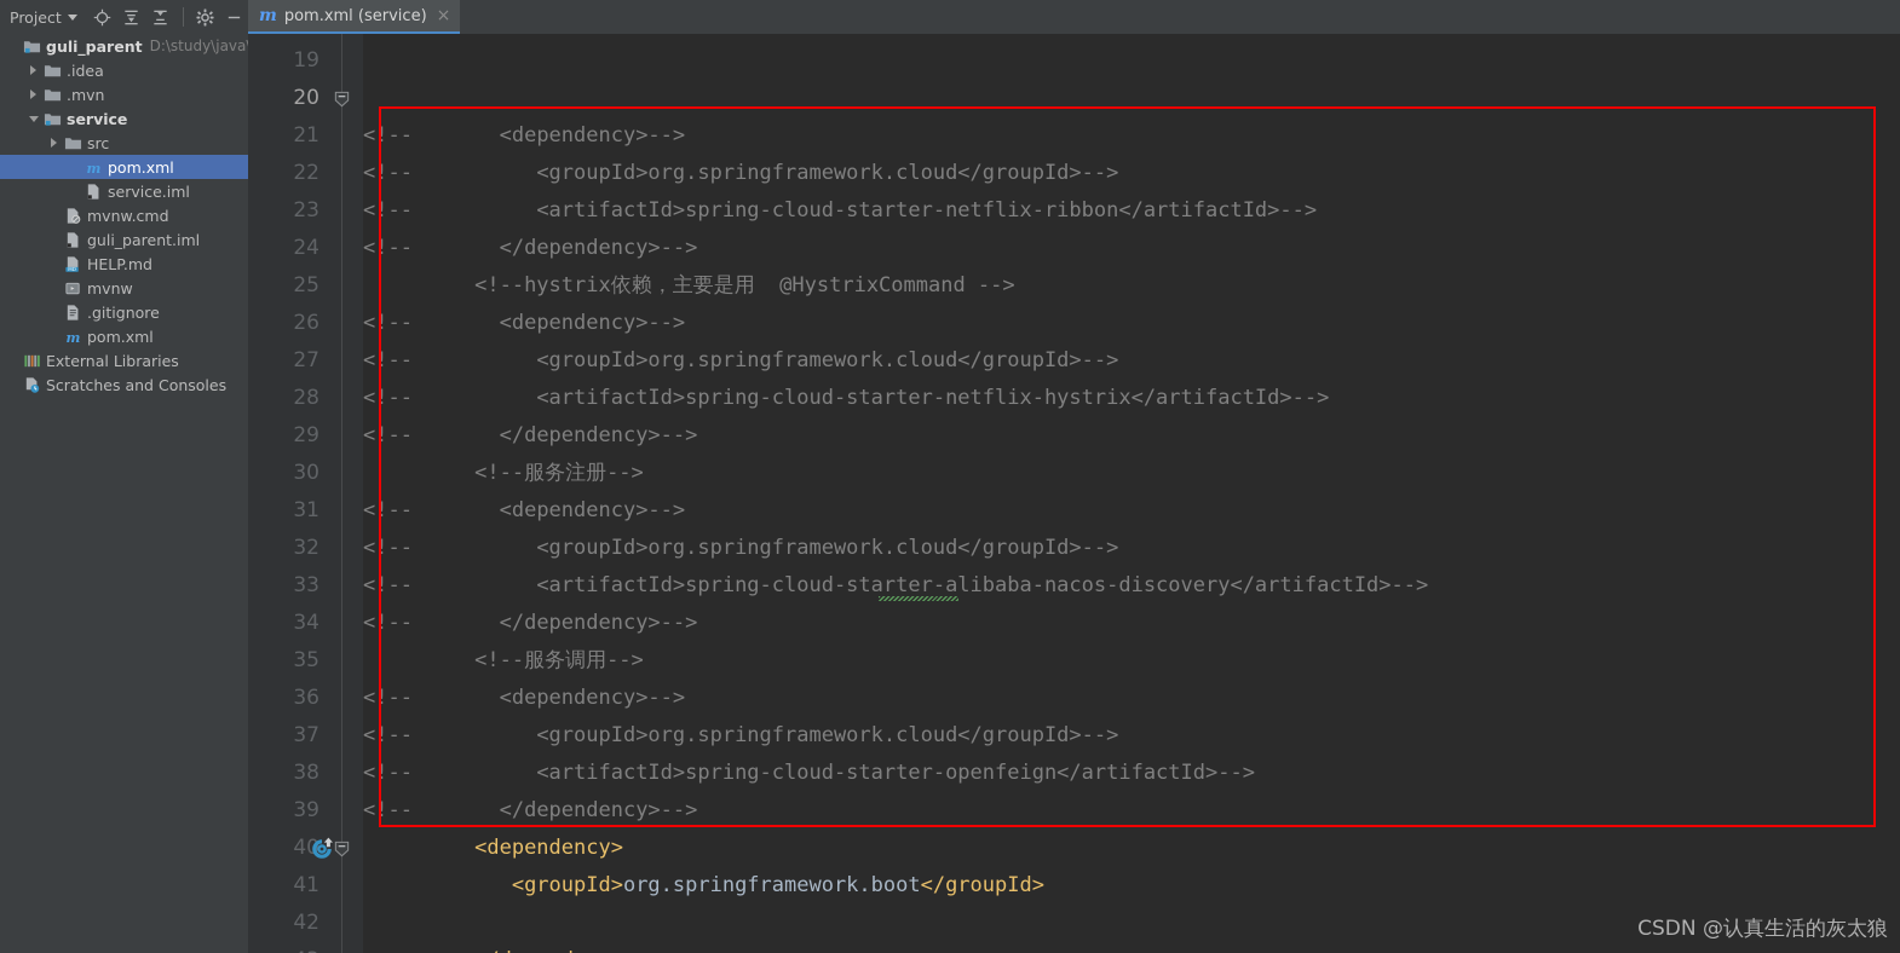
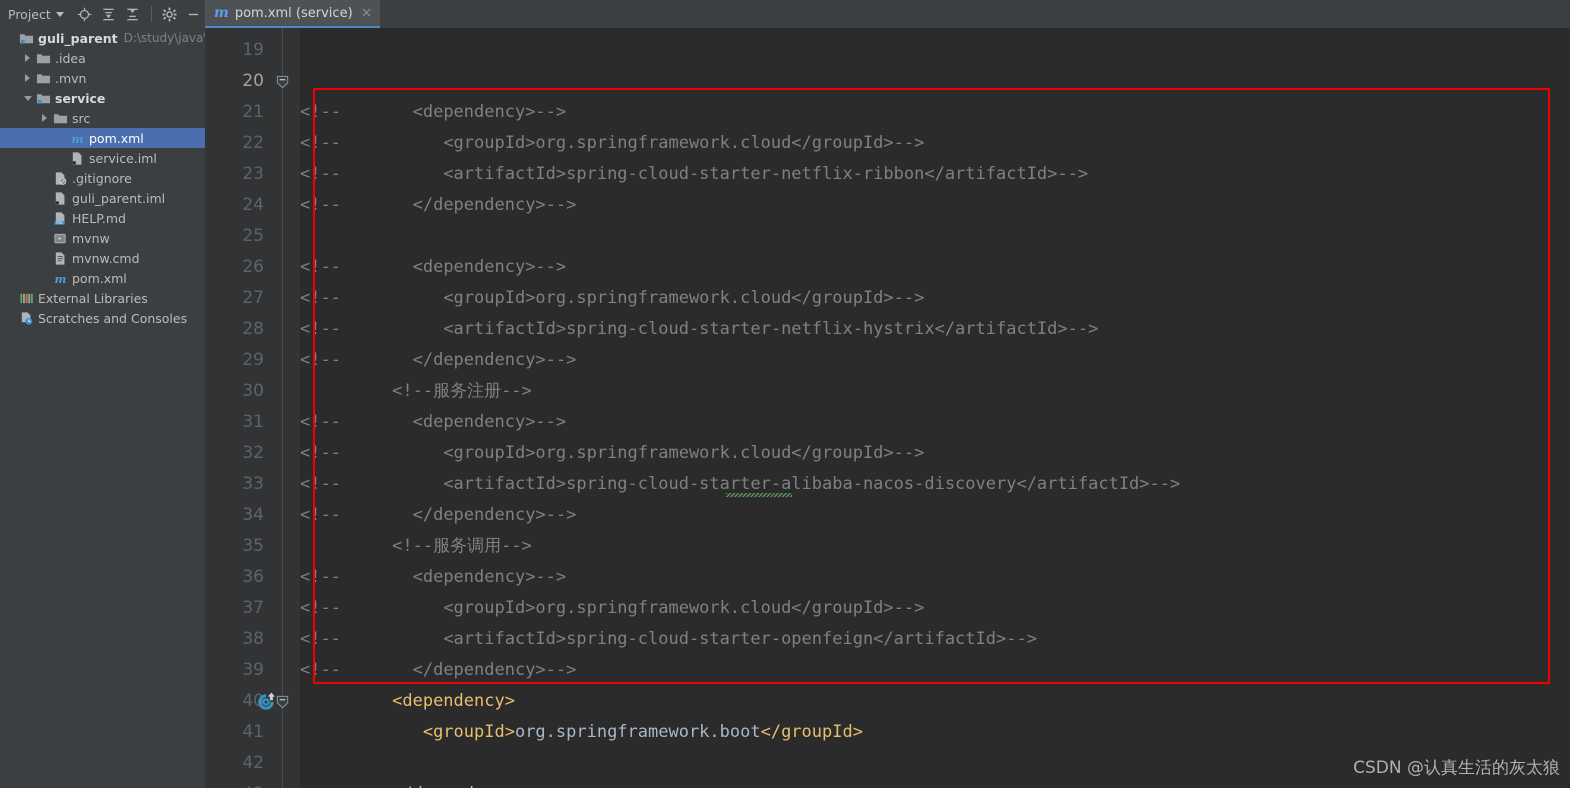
  Project
  m
  pom.xml (service)
  ×
  guli_parent
  D:\study\java
  .idea
  .mvn
  service
  src
  m
  pom.xml
  service.iml
- mvnw.cmd
+ .gitignore
  guli_parent.iml
  HELP.md
  mvnw
- .gitignore
+ mvnw.cmd
  m
  pom.xml
  External Libraries
  Scratches and Consoles
  19
  20
  21
  22
  23
  24
  25
  26
  27
  28
  29
  30
  31
  32
  33
  34
  35
  36
  37
  38
  39
  41
  42
  <!-- <dependency>-->
  <!-- <groupId>org.springframework.cloud</groupId>-->
  <!-- <artifactId>spring-cloud-starter-netflix-ribbon</artifactId>-->
  <!-- </dependency>-->
- <!--hystrix依赖，主要是用 @HystrixCommand -->
  <!-- <dependency>-->
  <!-- <groupId>org.springframework.cloud</groupId>-->
  <!-- <artifactId>spring-cloud-starter-netflix-hystrix</artifactId>-->
  <!-- </dependency>-->
  <!--服务注册-->
  <!-- <dependency>-->
  <!-- <groupId>org.springframework.cloud</groupId>-->
  <!-- <artifactId>spring-cloud-starter-alibaba-nacos-discovery</artifactId>-->
  <!-- </dependency>-->
  <!--服务调用-->
  <!-- <dependency>-->
  <!-- <groupId>org.springframework.cloud</groupId>-->
  <!-- <artifactId>spring-cloud-starter-openfeign</artifactId>-->
  <!-- </dependency>-->
  <dependency>
  <groupId>org.springframework.boot</groupId>
  CSDN @认真生活的灰太狼
